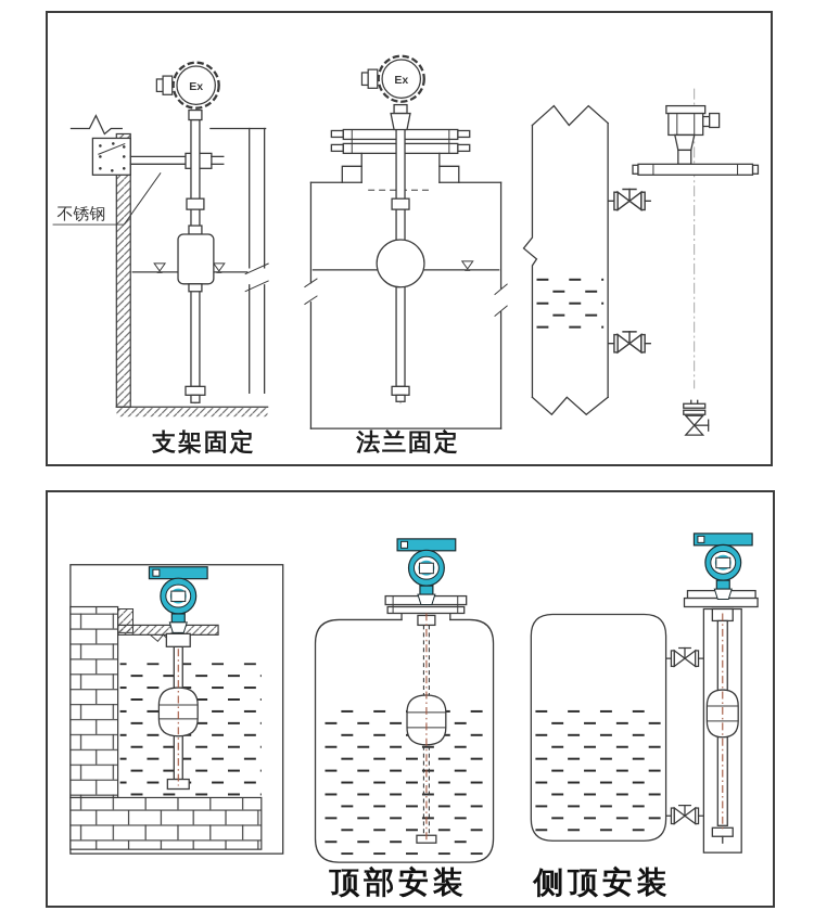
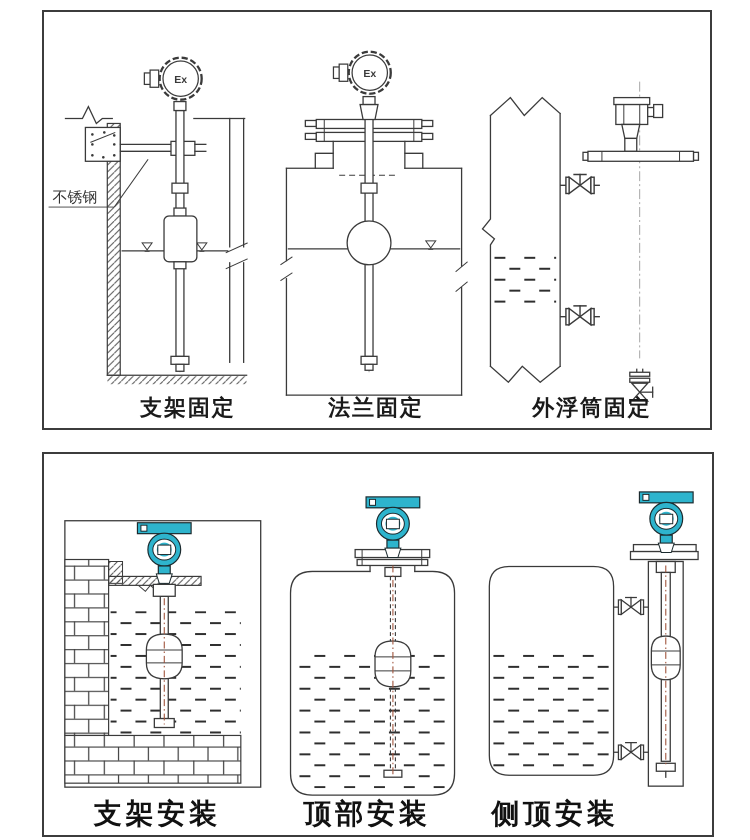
  不锈钢
  支架固定
  法兰固定
+ 外浮筒固定
+ 支架安装
  顶部安装
  侧顶安装
